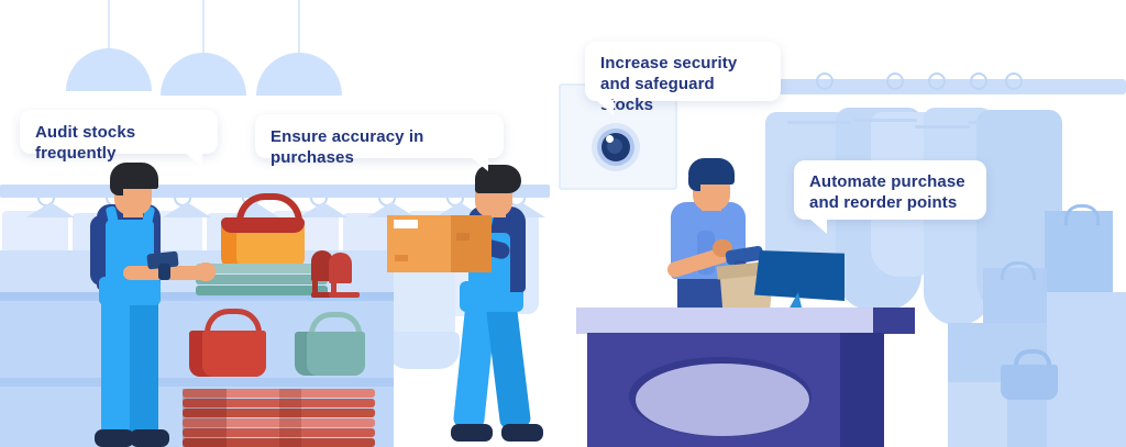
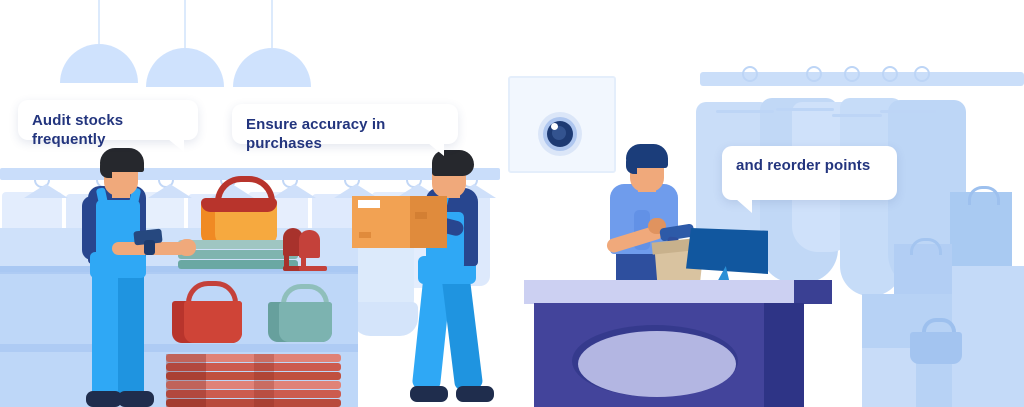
  Audit stocks frequently
  Ensure accuracy in purchases
- Increase security
- and safeguard stocks
- Automate purchase
  and reorder points
